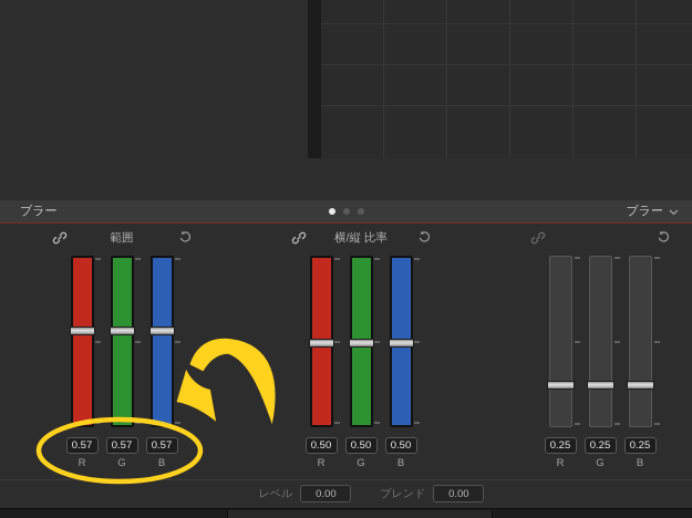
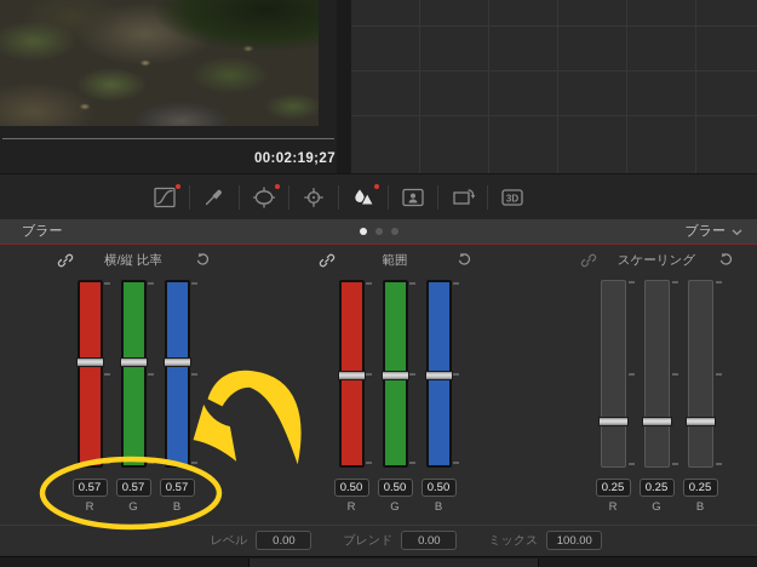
+ 00:02:19;27
+ 3D
  ブラー
  ブラー
- 範囲
+ 横/縦 比率
  0.57
  R
  0.57
  G
  0.57
  B
- 横/縦 比率
+ 範囲
  0.50
  R
  0.50
  G
  0.50
  B
+ スケーリング
  0.25
  R
  0.25
  G
  0.25
  B
  レベル
  0.00
  ブレンド
  0.00
+ ミックス
+ 100.00
